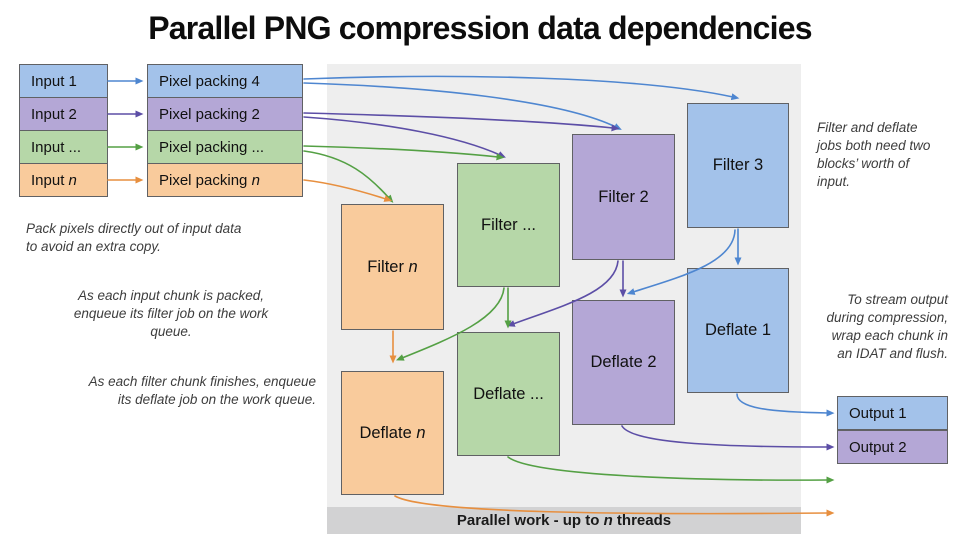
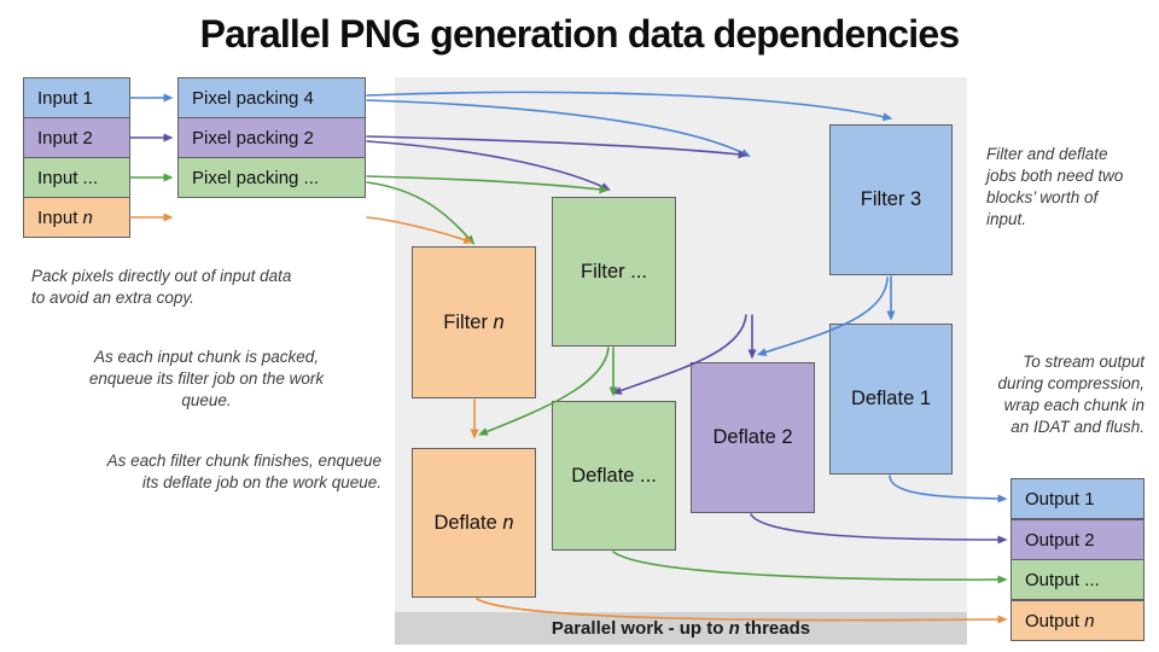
- Parallel PNG compression data dependencies
+ Parallel PNG generation data dependencies
  Parallel work - up to n threads
  Input 1
  Input 2
  Input ...
  Input n
  Pixel packing 4
  Pixel packing 2
  Pixel packing ...
- Pixel packing n
  Filter 3
- Filter 2
  Filter ...
  Filter n
  Deflate 1
  Deflate 2
  Deflate ...
  Deflate n
  Output 1
  Output 2
+ Output ...
+ Output n
  Pack pixels directly out of input data
  to avoid an extra copy.
  As each input chunk is packed,
  enqueue its filter job on the work
  queue.
  As each filter chunk finishes, enqueue
  its deflate job on the work queue.
  Filter and deflate
  jobs both need two
  blocks’ worth of
  input.
  To stream output
  during compression,
  wrap each chunk in
  an IDAT and flush.
